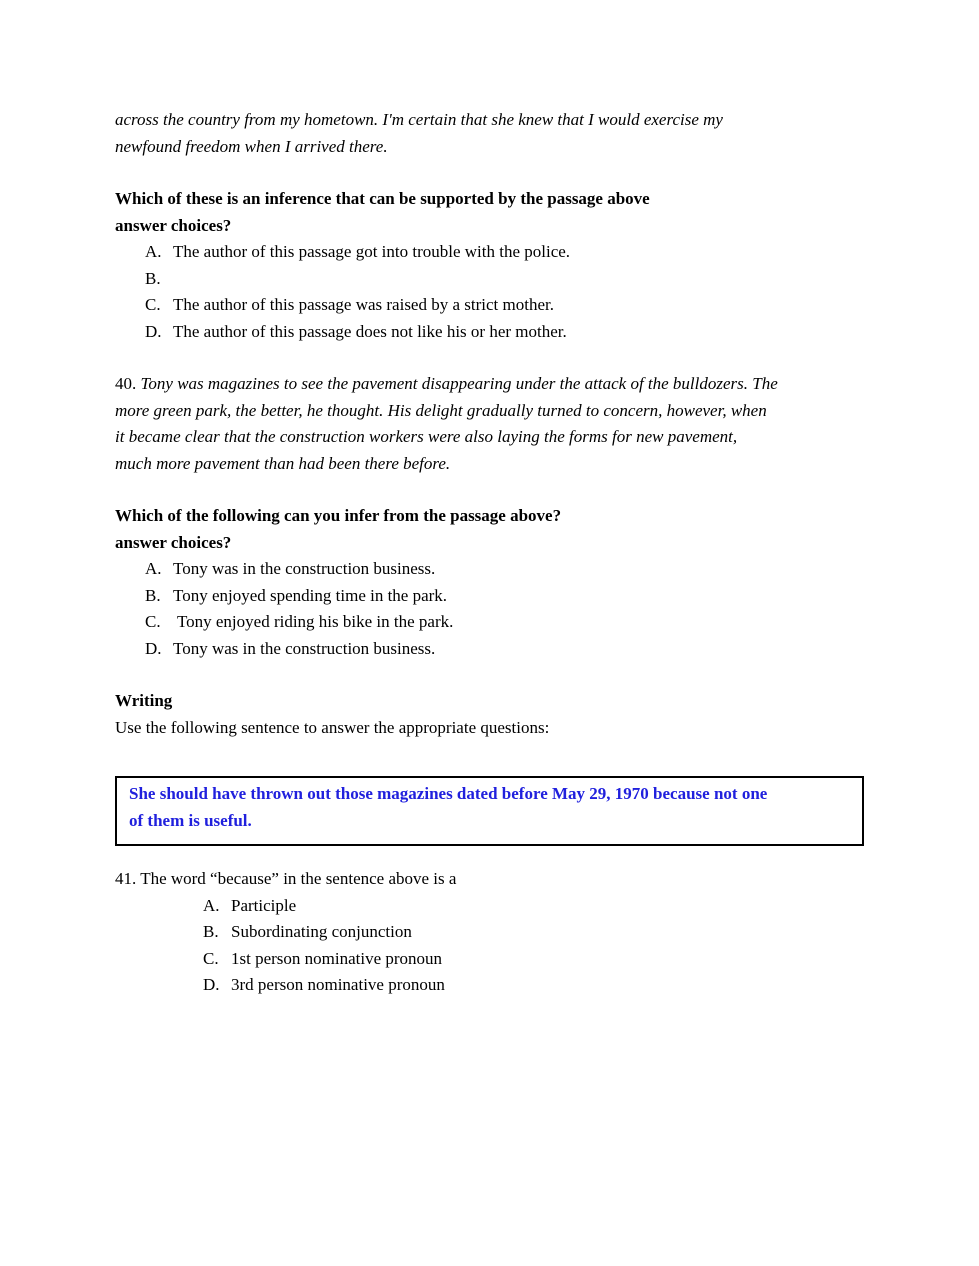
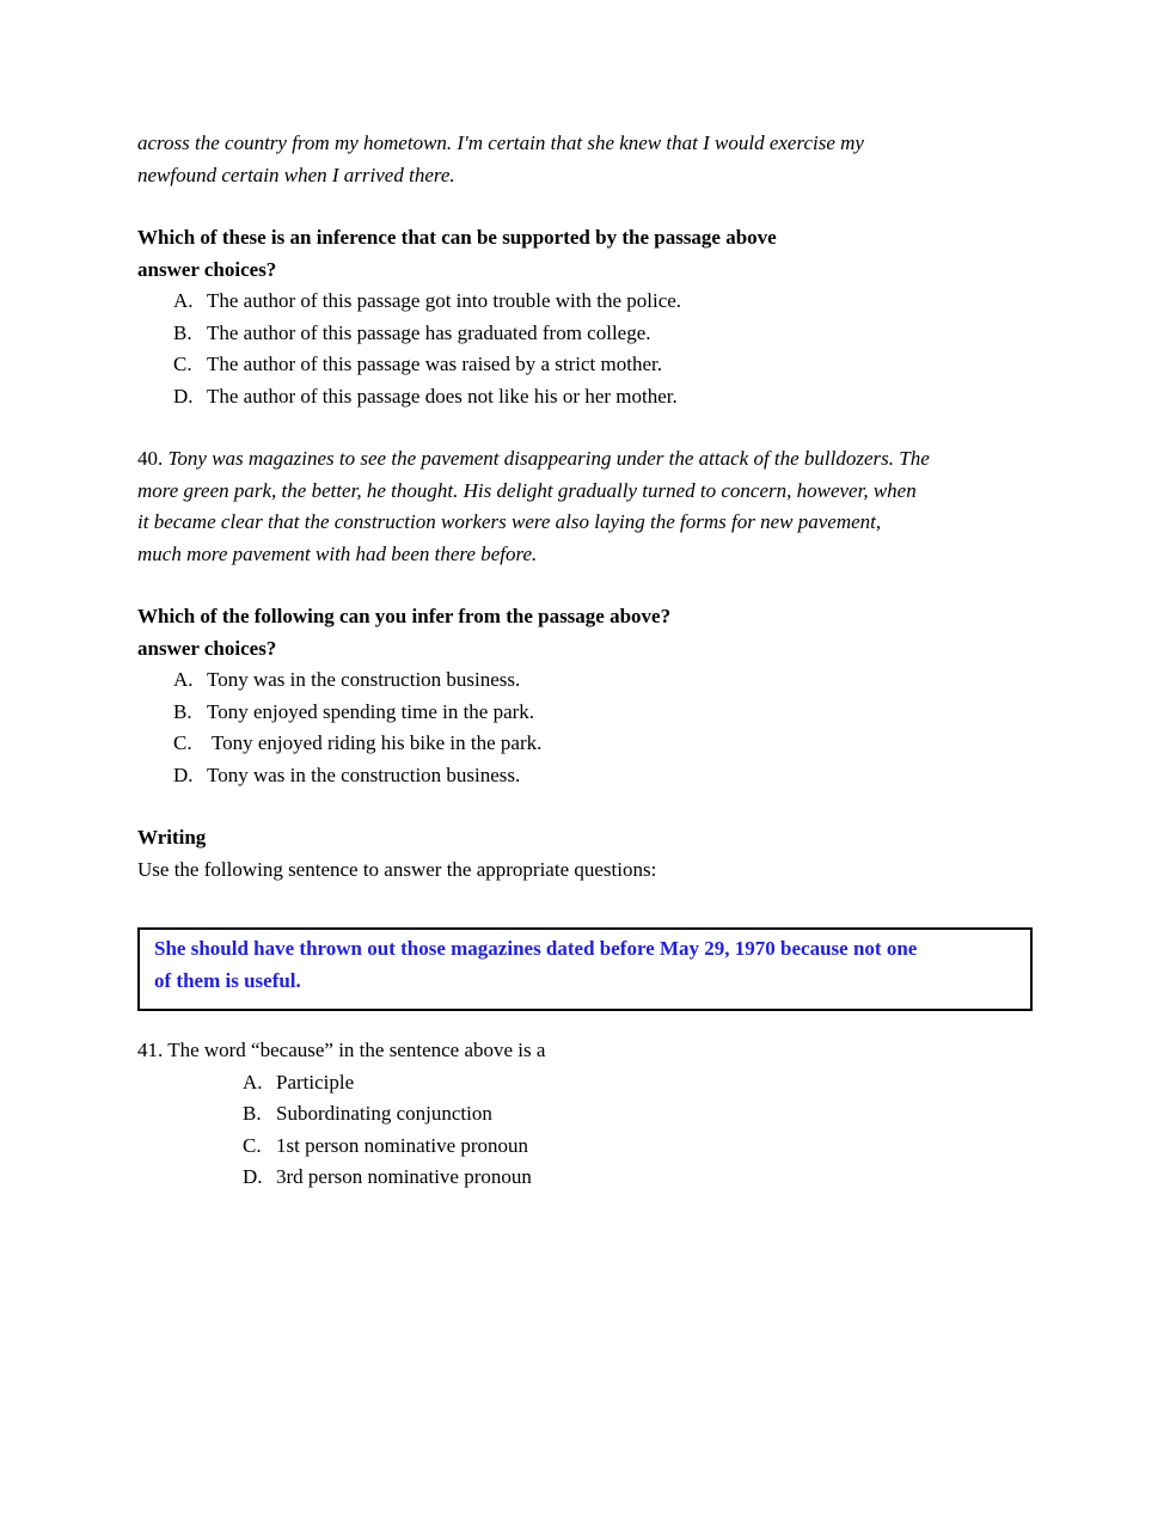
  across the country from my hometown. I'm certain that she knew that I would exercise my
- newfound freedom when I arrived there.
+ newfound certain when I arrived there.
  Which of these is an inference that can be supported by the passage above
  answer choices?
  A.
  The author of this passage got into trouble with the police.
  B.
+ The author of this passage has graduated from college.
  C.
  The author of this passage was raised by a strict mother.
  D.
  The author of this passage does not like his or her mother.
  40. Tony was magazines to see the pavement disappearing under the attack of the bulldozers. The
  more green park, the better, he thought. His delight gradually turned to concern, however, when
  it became clear that the construction workers were also laying the forms for new pavement,
- much more pavement than had been there before.
+ much more pavement with had been there before.
  Which of the following can you infer from the passage above?
  answer choices?
  A.
  Tony was in the construction business.
  B.
  Tony enjoyed spending time in the park.
  C.
  Tony enjoyed riding his bike in the park.
  D.
  Tony was in the construction business.
  Writing
  Use the following sentence to answer the appropriate questions:
  She should have thrown out those magazines dated before May 29, 1970 because not one
  of them is useful.
  41. The word “because” in the sentence above is a
  A.
  Participle
  B.
  Subordinating conjunction
  C.
  1st person nominative pronoun
  D.
  3rd person nominative pronoun
